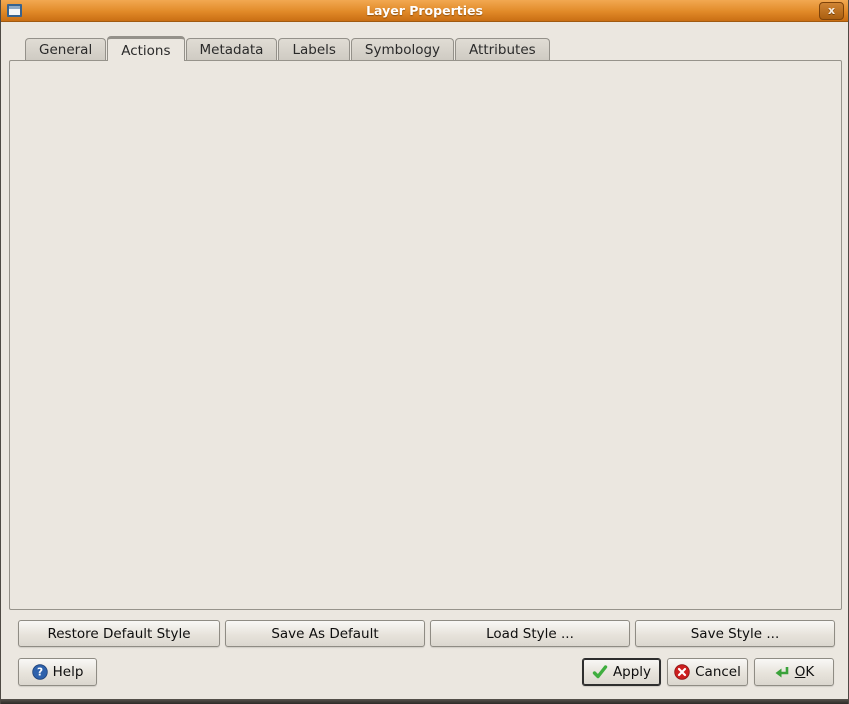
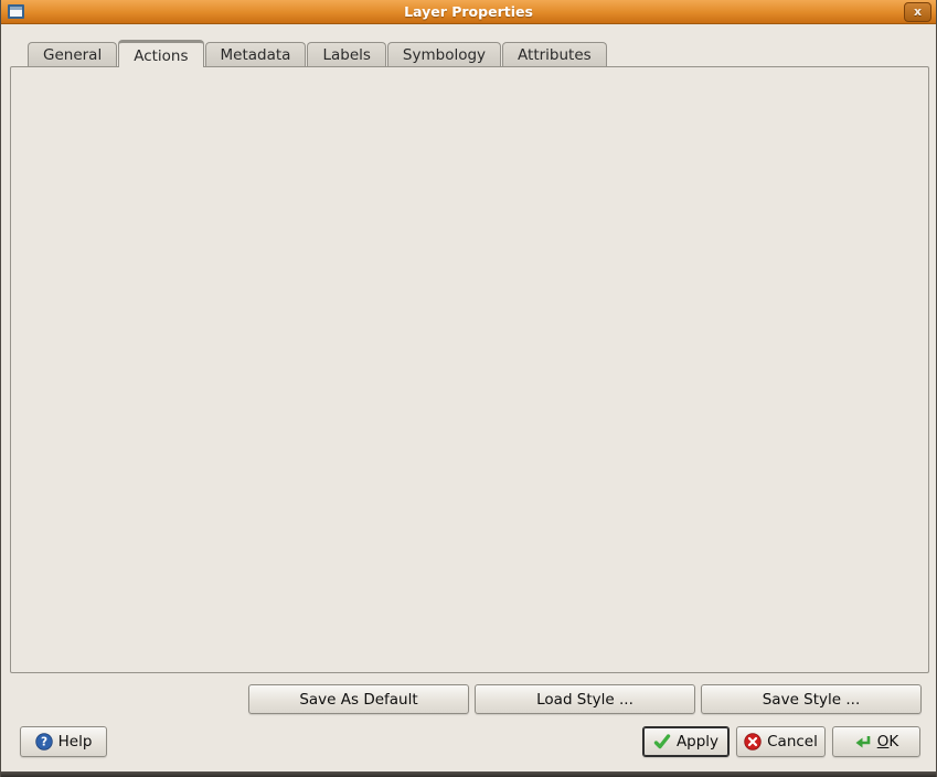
  Layer Properties
  x
  General
  Actions
  Metadata
  Labels
  Symbology
  Attributes
- Restore Default Style
  Save As Default
  Load Style ...
  Save Style ...
  ?
  Help
  Apply
  Cancel
  OK
